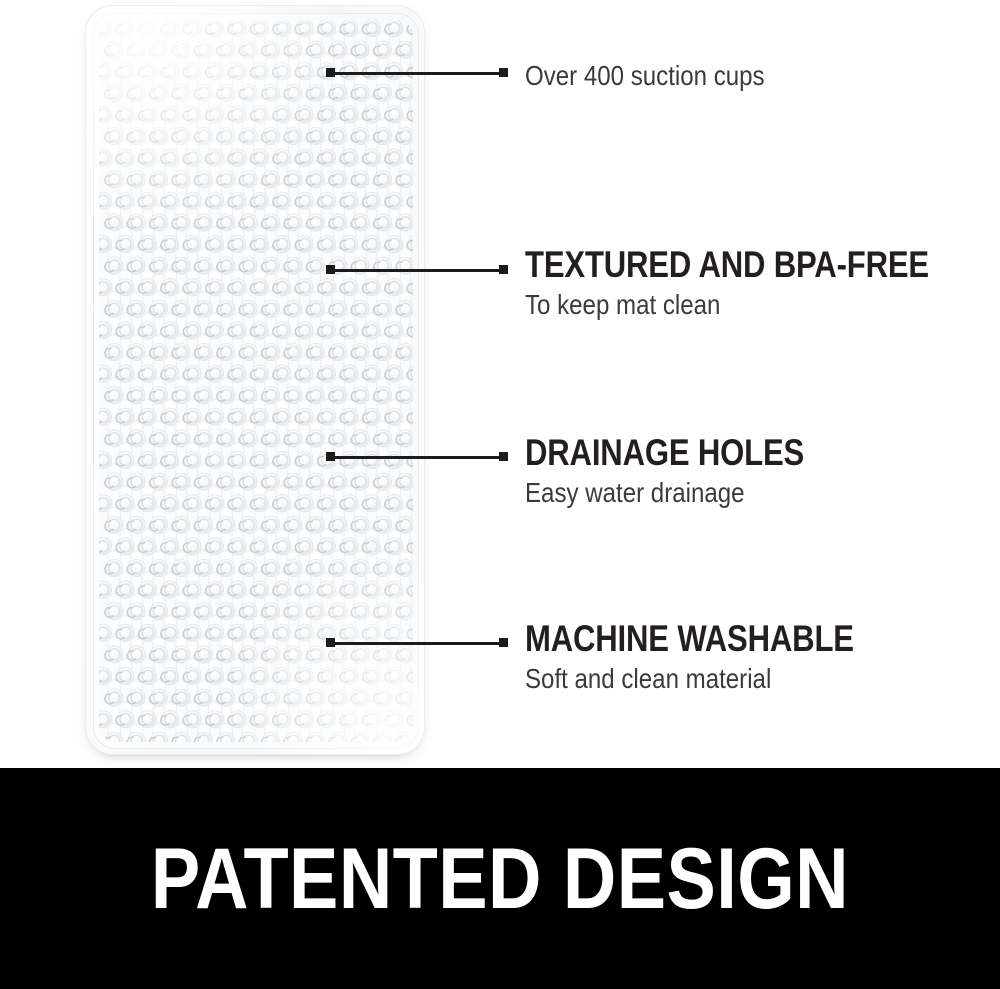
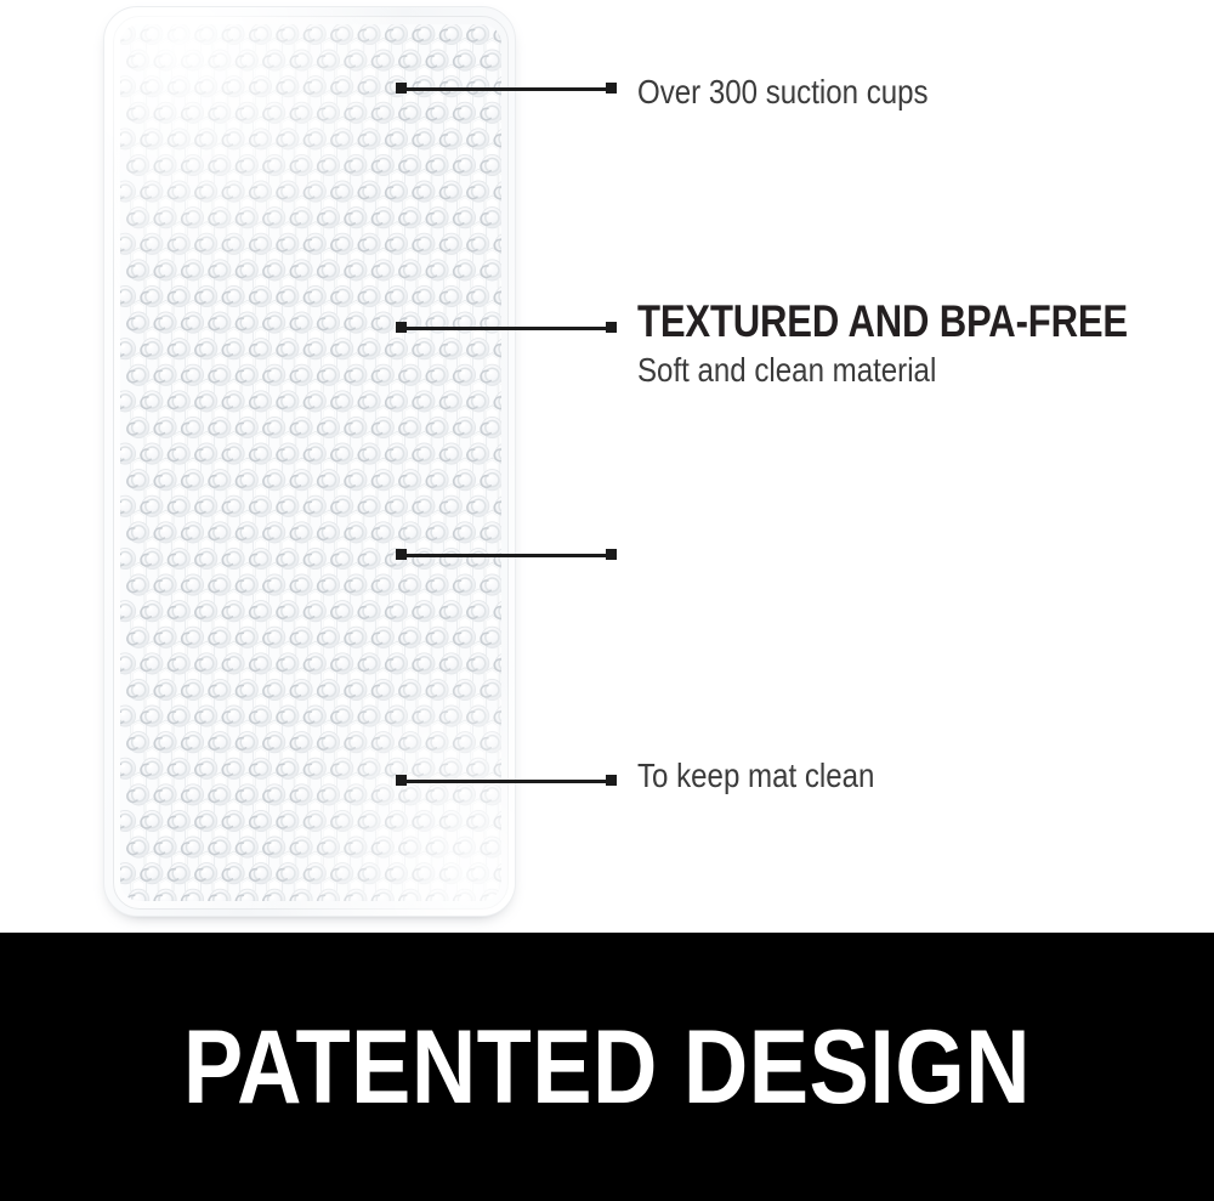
- Over 400 suction cups
+ Over 300 suction cups
  TEXTURED AND BPA-FREE
- To keep mat clean
+ Soft and clean material
- DRAINAGE HOLES
- Easy water drainage
- MACHINE WASHABLE
- Soft and clean material
+ To keep mat clean
  PATENTED DESIGN
